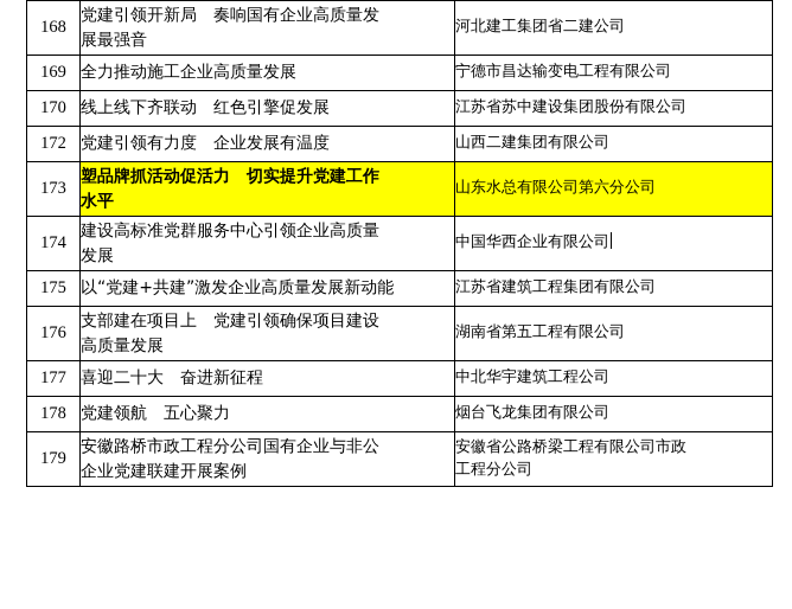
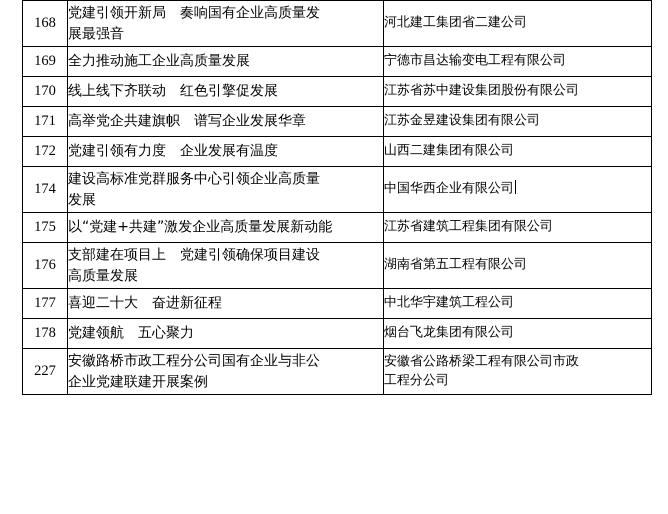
  168	党建引领开新局 奏响国有企业高质量发 展最强音	河北建工集团省二建公司
  169	全力推动施工企业高质量发展	宁德市昌达输变电工程有限公司
  170	线上线下齐联动 红色引擎促发展	江苏省苏中建设集团股份有限公司
+ 171	高举党企共建旗帜 谱写企业发展华章	江苏金昱建设集团有限公司
  172	党建引领有力度 企业发展有温度	山西二建集团有限公司
- 173	塑品牌抓活动促活力 切实提升党建工作 水平	山东水总有限公司第六分公司
  174	建设高标准党群服务中心引领企业高质量 发展	中国华西企业有限公司
  175	以“党建+共建”激发企业高质量发展新动能	江苏省建筑工程集团有限公司
  176	支部建在项目上 党建引领确保项目建设 高质量发展	湖南省第五工程有限公司
  177	喜迎二十大 奋进新征程	中北华宇建筑工程公司
  178	党建领航 五心聚力	烟台飞龙集团有限公司
- 179	安徽路桥市政工程分公司国有企业与非公 企业党建联建开展案例	安徽省公路桥梁工程有限公司市政 工程分公司
+ 227	安徽路桥市政工程分公司国有企业与非公 企业党建联建开展案例	安徽省公路桥梁工程有限公司市政 工程分公司
